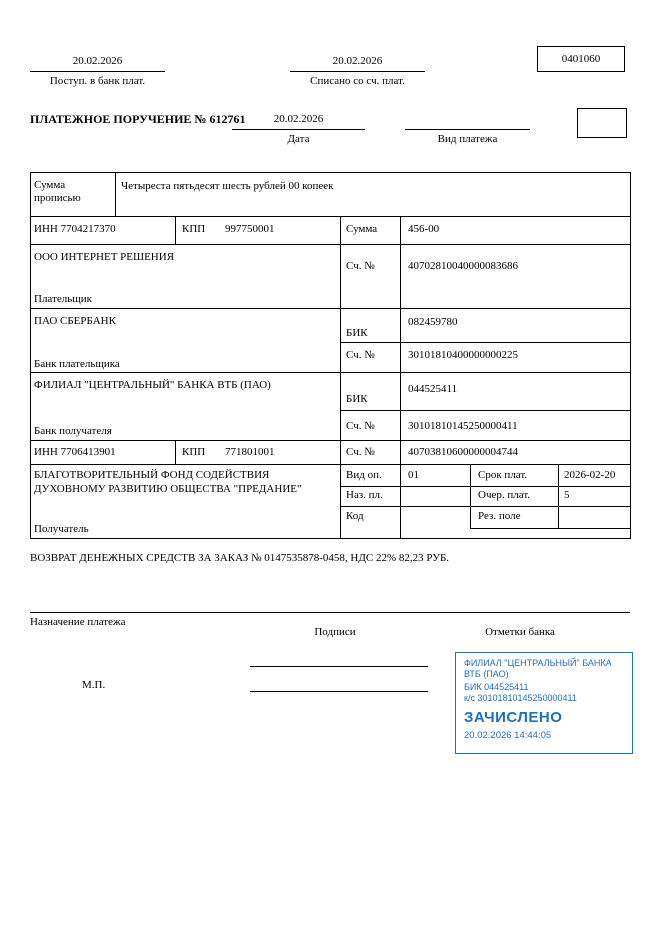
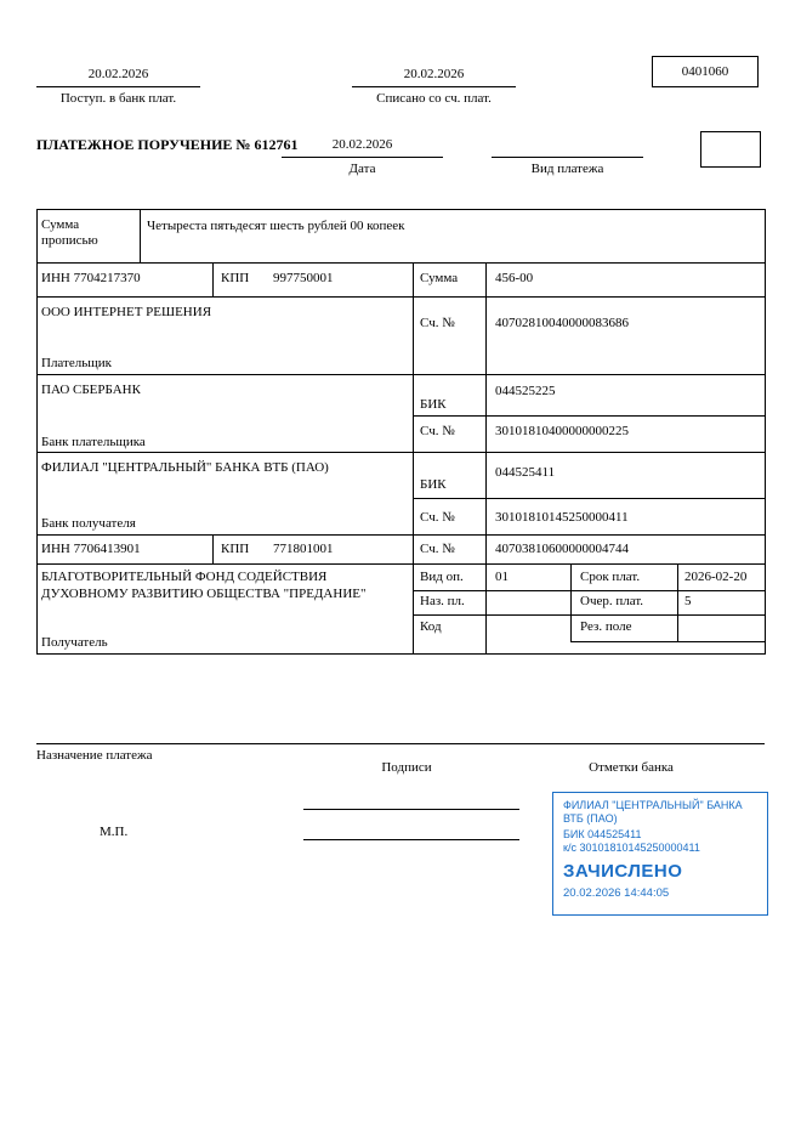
  20.02.2026
  Поступ. в банк плат.
  20.02.2026
  Списано со сч. плат.
  0401060
  ПЛАТЕЖНОЕ ПОРУЧЕНИЕ № 612761
  20.02.2026
  Дата
  Вид платежа
  Сумма прописью
  Четыреста пятьдесят шесть рублей 00 копеек
  ИНН 7704217370
  КПП
  997750001
  Сумма
  456-00
  ООО ИНТЕРНЕТ РЕШЕНИЯ
  Плательщик
  Сч. №
  40702810040000083686
  ПАО СБЕРБАНК
  Банк плательщика
  БИК
- 082459780
+ 044525225
  Сч. №
  30101810400000000225
  ФИЛИАЛ "ЦЕНТРАЛЬНЫЙ" БАНКА ВТБ (ПАО)
  Банк получателя
  БИК
  044525411
  Сч. №
  30101810145250000411
  ИНН 7706413901
  КПП
  771801001
  Сч. №
  40703810600000004744
  БЛАГОТВОРИТЕЛЬНЫЙ ФОНД СОДЕЙСТВИЯ ДУХОВНОМУ РАЗВИТИЮ ОБЩЕСТВА "ПРЕДАНИЕ"
  Получатель
  Вид оп.
  01
  Срок плат.
  2026-02-20
  Наз. пл.
  Очер. плат.
  5
  Код
  Рез. поле
- ВОЗВРАТ ДЕНЕЖНЫХ СРЕДСТВ ЗА ЗАКАЗ № 0147535878-0458, НДС 22% 82,23 РУБ.
  Назначение платежа
  Подписи
  Отметки банка
  М.П.
  ФИЛИАЛ "ЦЕНТРАЛЬНЫЙ" БАНКА
  ВТБ (ПАО)
  БИК 044525411
  к/с 30101810145250000411
  ЗАЧИСЛЕНО
  20.02.2026 14:44:05
